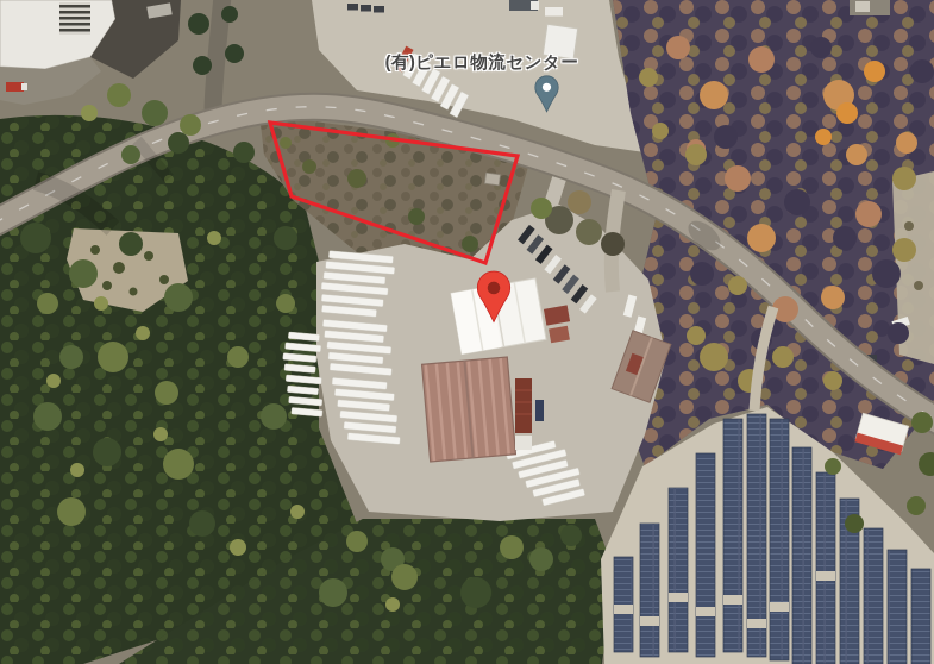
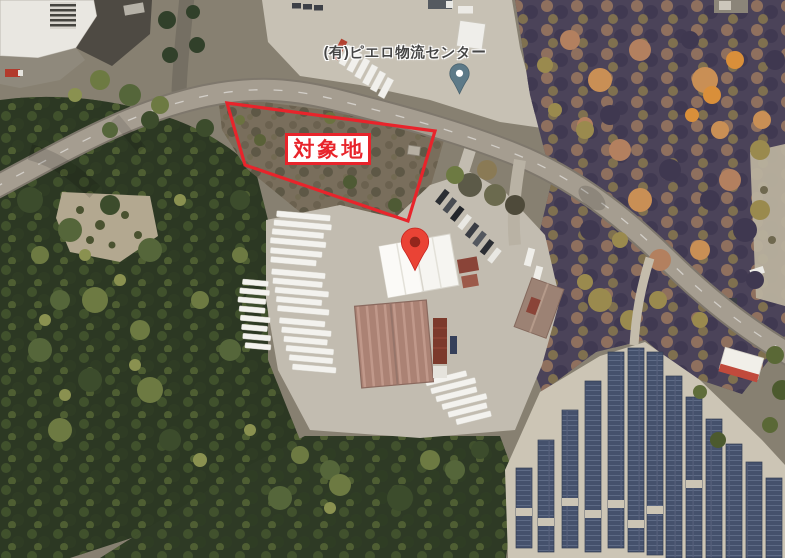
  (有)ピエロ物流センター
+ 対象地
